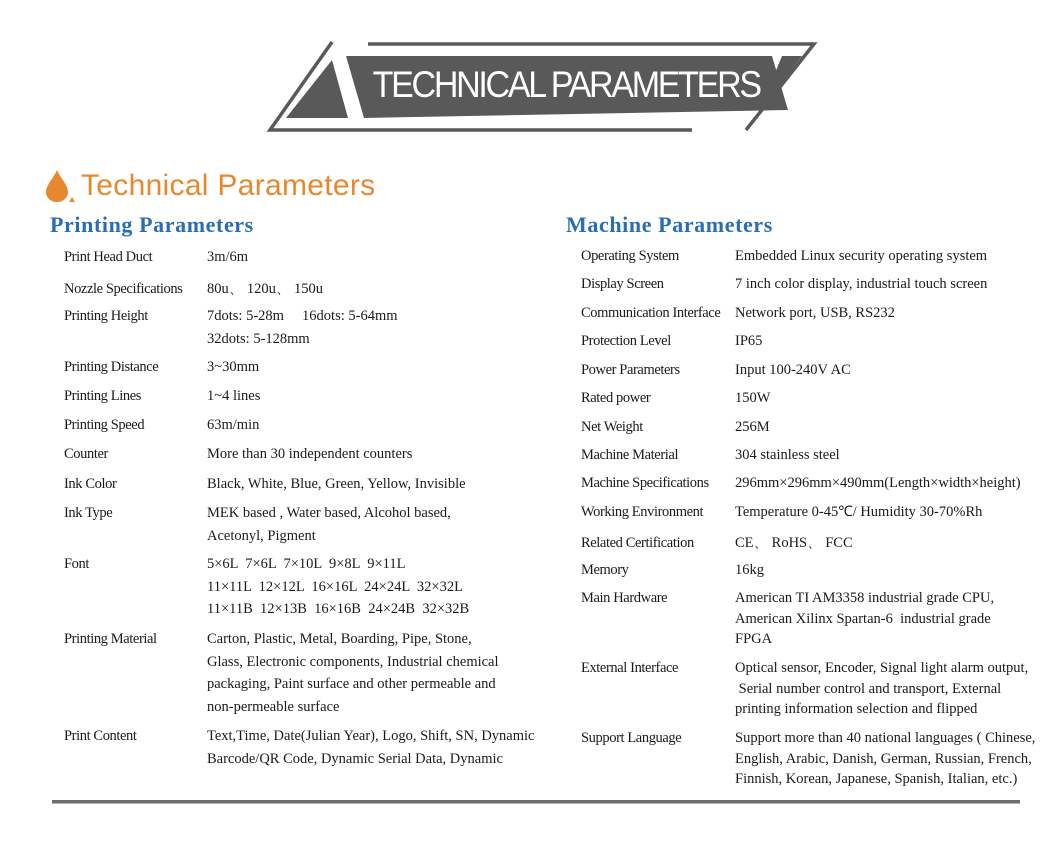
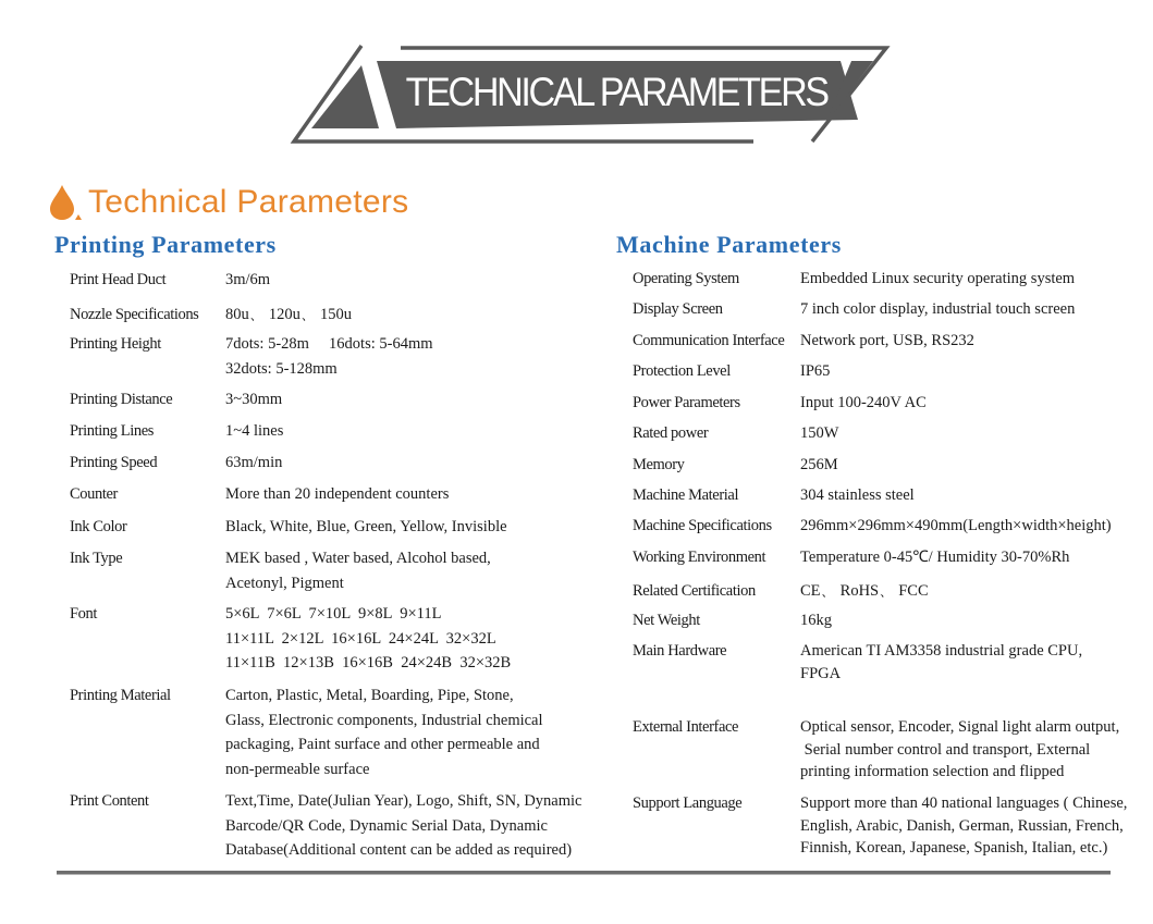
  TECHNICAL PARAMETERS
  Technical Parameters
  Printing Parameters
  Machine Parameters
  Print Head Duct
  3m/6m
  Nozzle Specifications
  80u、 120u、 150u
  Printing Height
  7dots: 5-28m 16dots: 5-64mm
  32dots: 5-128mm
  Printing Distance
  3~30mm
  Printing Lines
  1~4 lines
  Printing Speed
  63m/min
  Counter
- More than 30 independent counters
+ More than 20 independent counters
  Ink Color
  Black, White, Blue, Green, Yellow, Invisible
  Ink Type
  MEK based , Water based, Alcohol based,
  Acetonyl, Pigment
  Font
  5×6L 7×6L 7×10L 9×8L 9×11L
- 11×11L 12×12L 16×16L 24×24L 32×32L
+ 11×11L 2×12L 16×16L 24×24L 32×32L
  11×11B 12×13B 16×16B 24×24B 32×32B
  Printing Material
  Carton, Plastic, Metal, Boarding, Pipe, Stone,
  Glass, Electronic components, Industrial chemical
  packaging, Paint surface and other permeable and
  non-permeable surface
  Print Content
  Text,Time, Date(Julian Year), Logo, Shift, SN, Dynamic
  Barcode/QR Code, Dynamic Serial Data, Dynamic
+ Database(Additional content can be added as required)
  Operating System
  Embedded Linux security operating system
  Display Screen
  7 inch color display, industrial touch screen
  Communication Interface
  Network port, USB, RS232
  Protection Level
  IP65
  Power Parameters
  Input 100-240V AC
  Rated power
  150W
- Net Weight
+ Memory
  256M
  Machine Material
  304 stainless steel
  Machine Specifications
  296mm×296mm×490mm(Length×width×height)
  Working Environment
  Temperature 0-45℃/ Humidity 30-70%Rh
  Related Certification
  CE、 RoHS、 FCC
- Memory
+ Net Weight
  16kg
  Main Hardware
  American TI AM3358 industrial grade CPU,
- American Xilinx Spartan-6 industrial grade
  FPGA
  External Interface
  Optical sensor, Encoder, Signal light alarm output,
  Serial number control and transport, External
  printing information selection and flipped
  Support Language
  Support more than 40 national languages ( Chinese,
  English, Arabic, Danish, German, Russian, French,
  Finnish, Korean, Japanese, Spanish, Italian, etc.)
